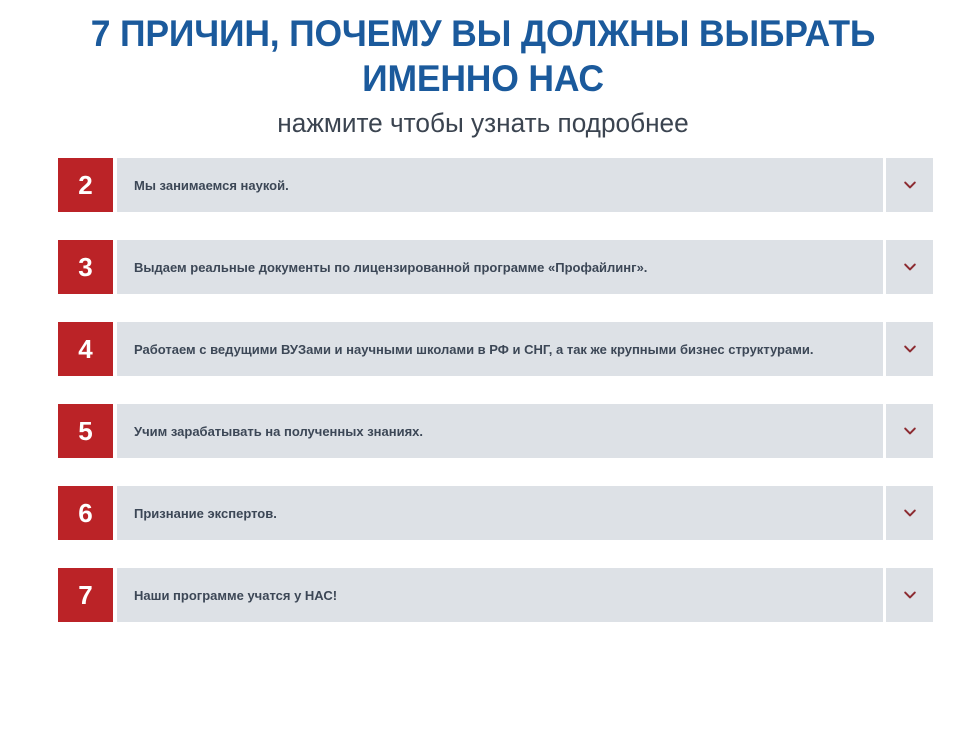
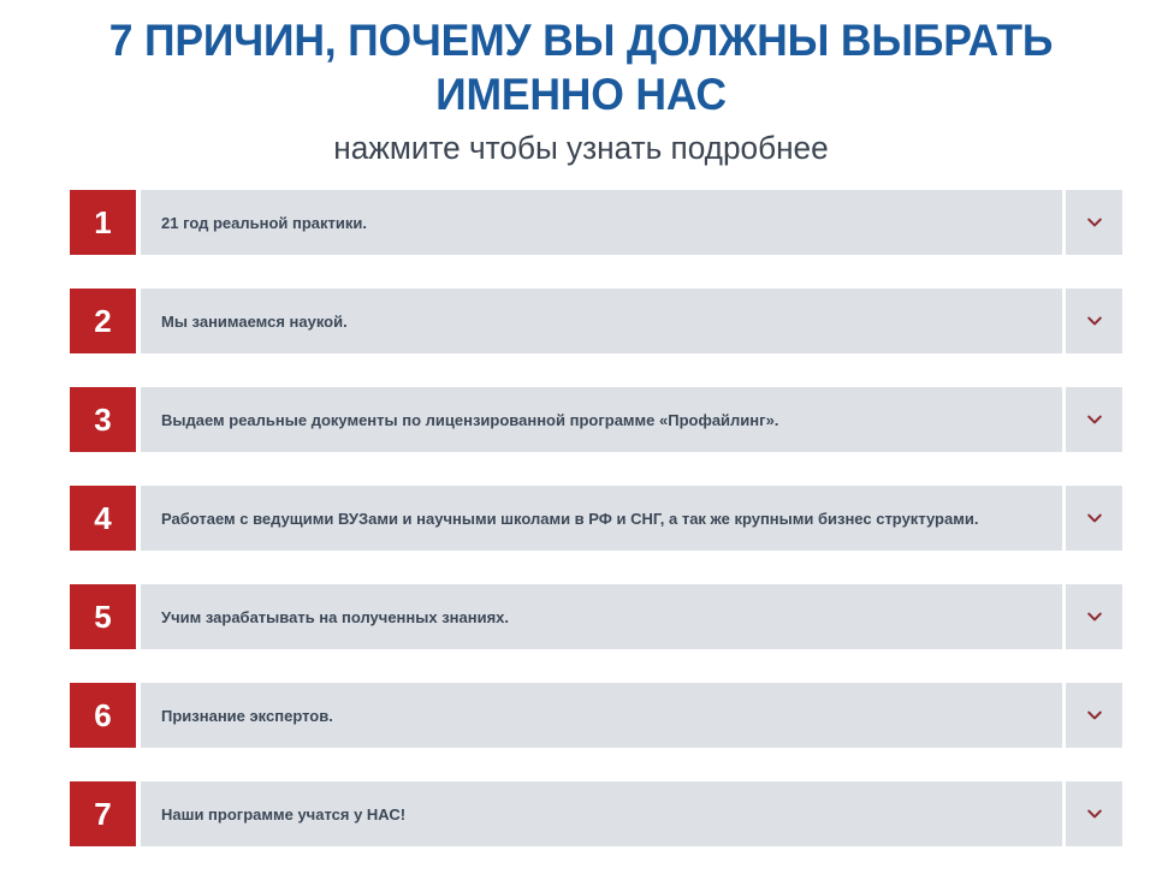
  7 ПРИЧИН, ПОЧЕМУ ВЫ ДОЛЖНЫ ВЫБРАТЬ ИМЕННО НАС
  нажмите чтобы узнать подробнее
+ 1
+ 21 год реальной практики.
  2
  Мы занимаемся наукой.
  3
  Выдаем реальные документы по лицензированной программе «Профайлинг».
  4
  Работаем с ведущими ВУЗами и научными школами в РФ и СНГ, а так же крупными бизнес структурами.
  5
  Учим зарабатывать на полученных знаниях.
  6
  Признание экспертов.
  7
  Наши программе учатся у НАС!
